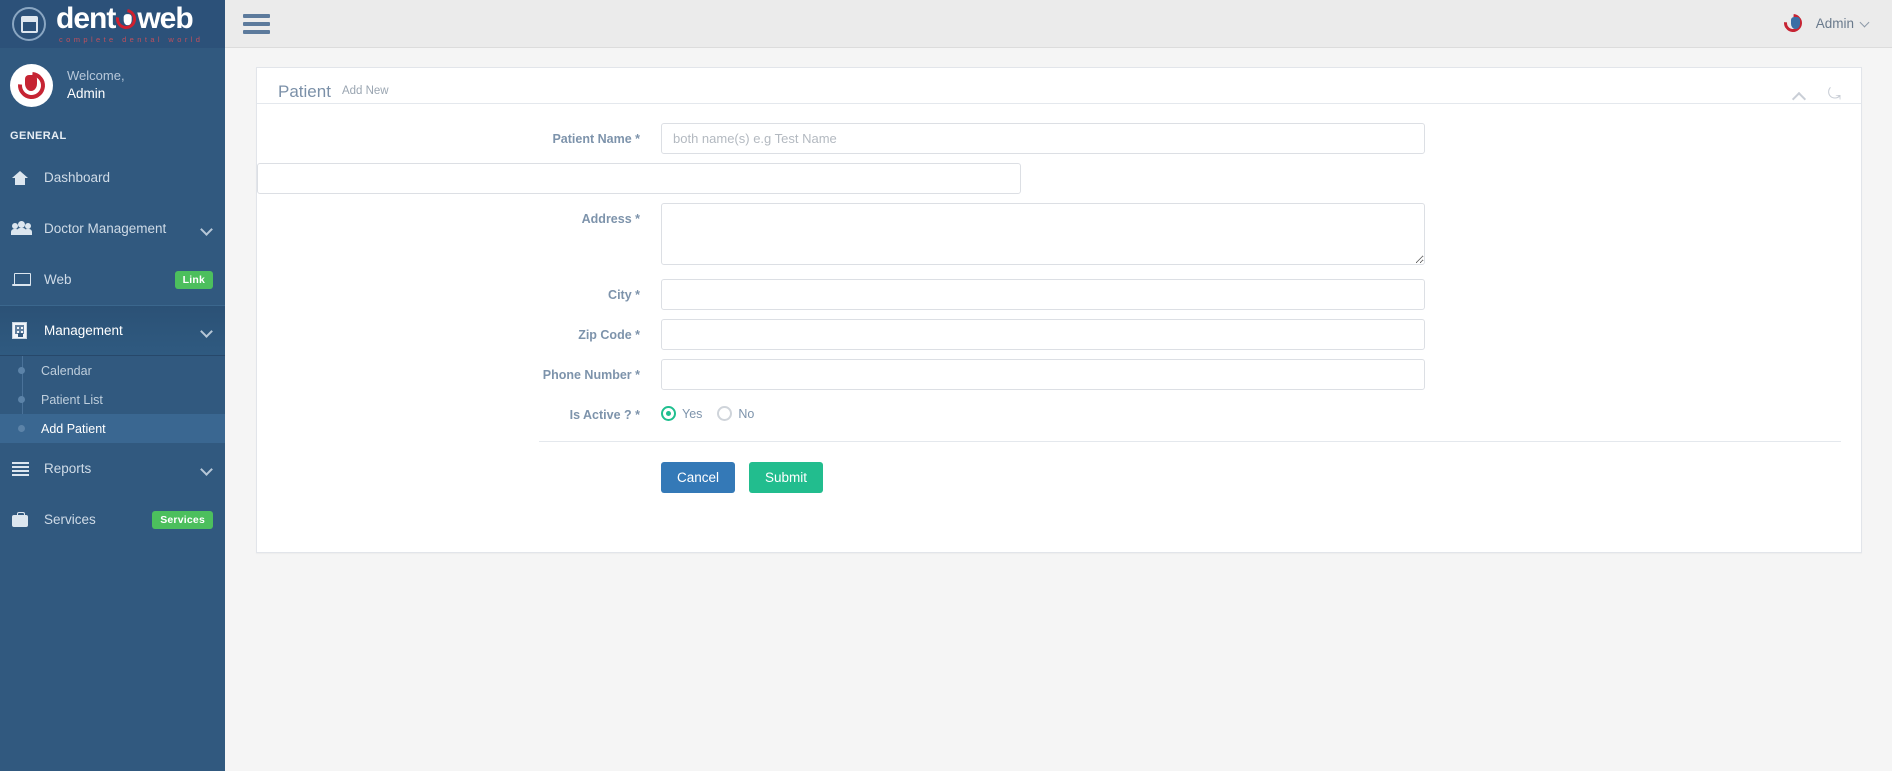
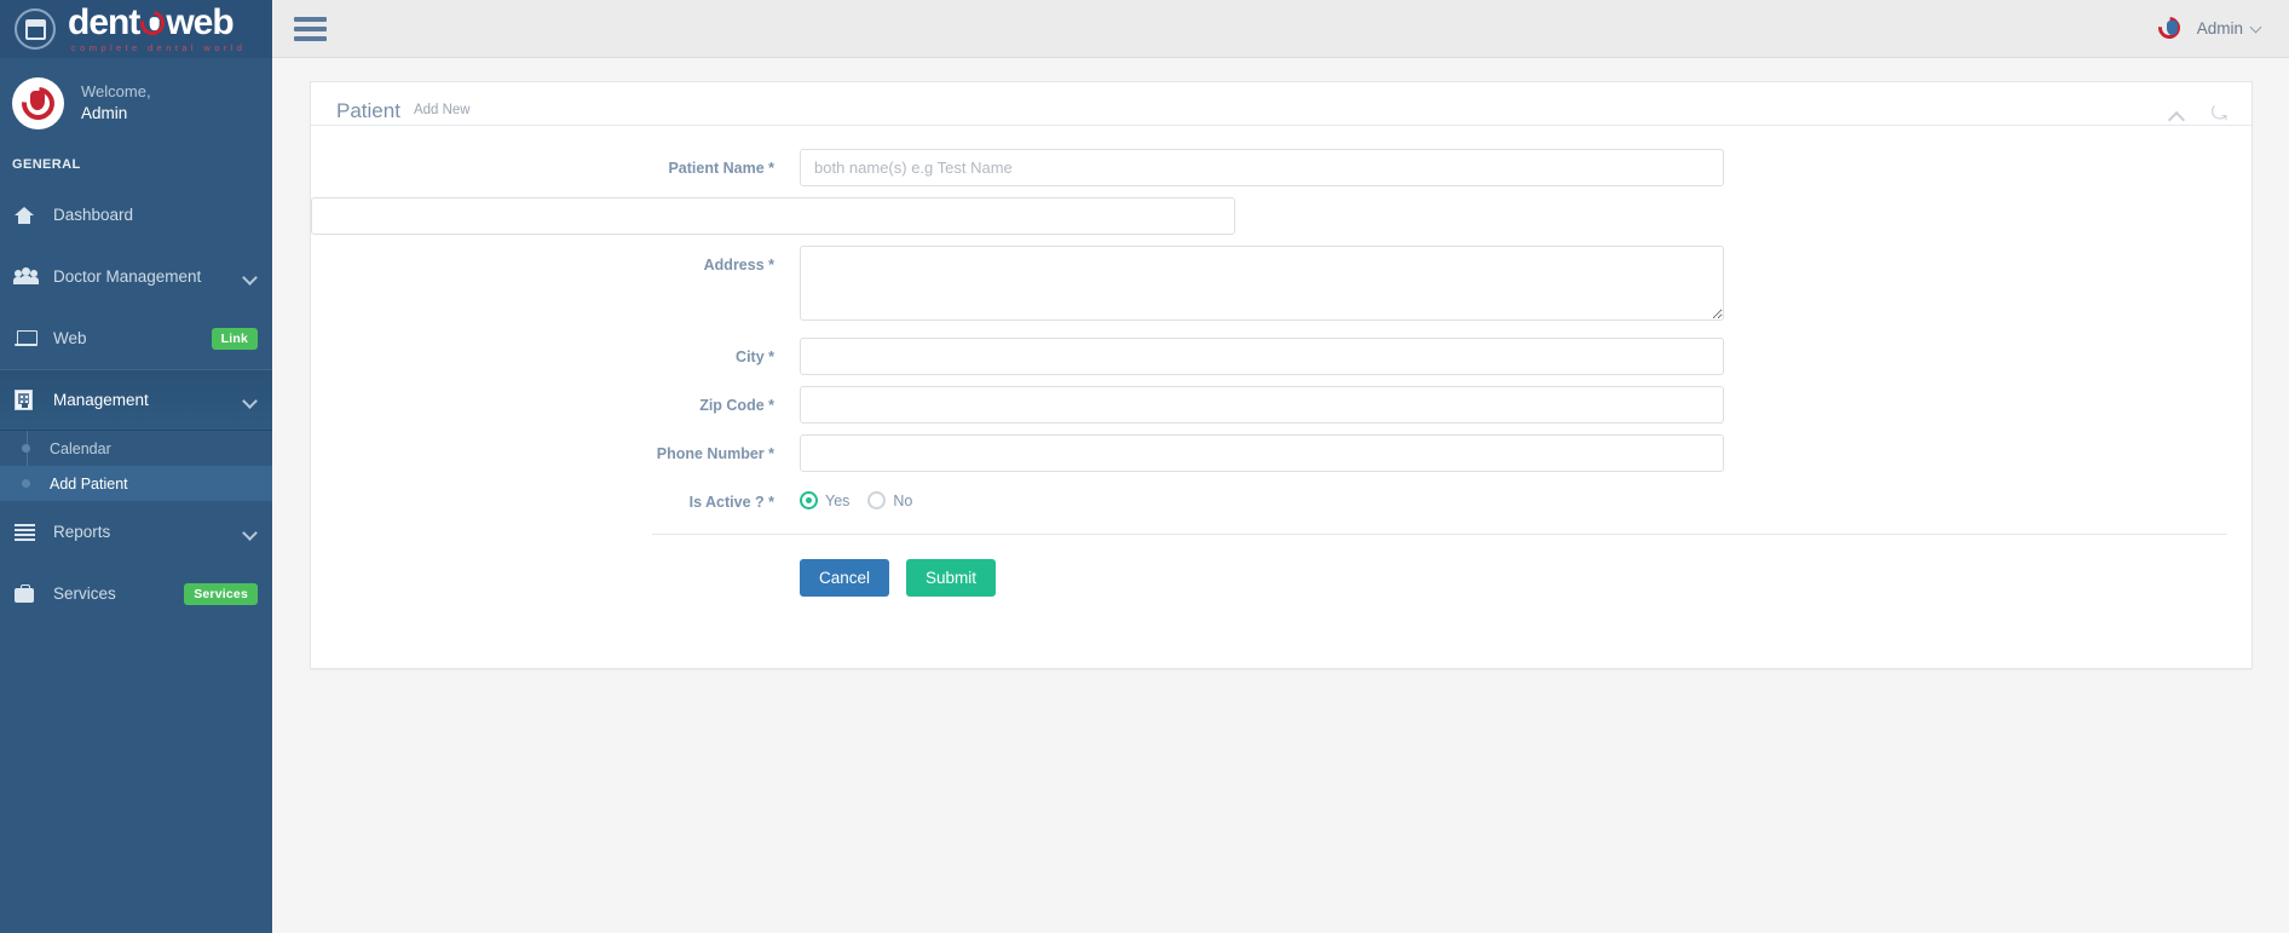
  dent
  web
  complete dental world
  Welcome,
  Admin
  GENERAL
  Dashboard
  Doctor Management
  Web
  Link
  Management
  Calendar
- Patient List
  Add Patient
  Reports
  Services
  Services
  Admin
  Patient
  Add New
  ⤿
  Patient Name *
  both name(s) e.g Test Name
  Address *
  City *
  Zip Code *
  Phone Number *
  Is Active ? *
  Yes
  No
  Cancel
  Submit
